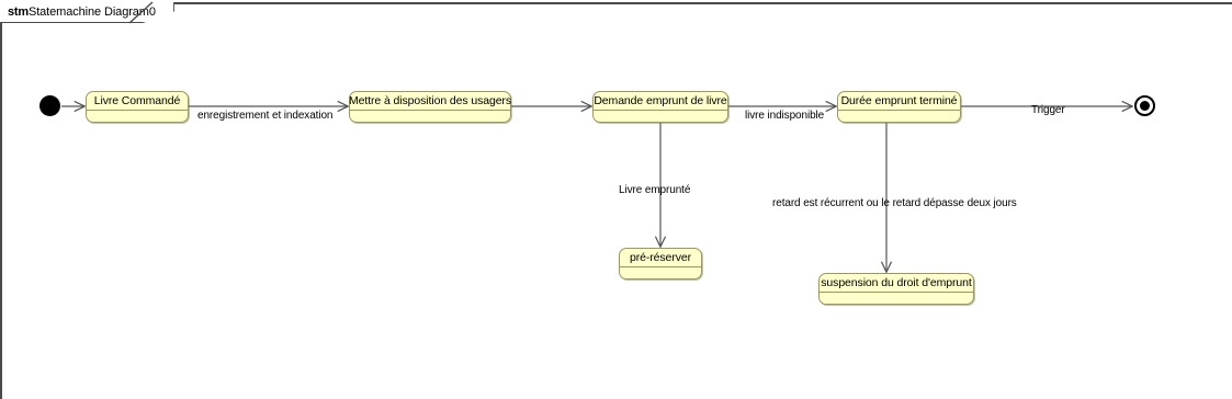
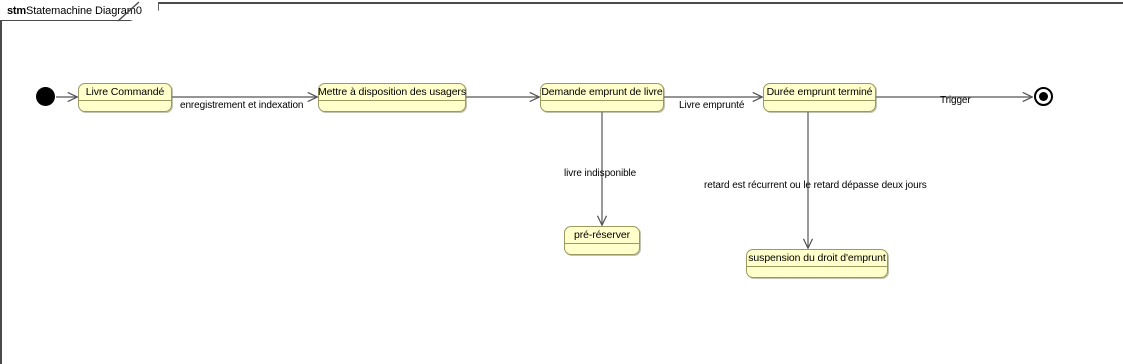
  stm
  Statemachine Diagram0
  Livre Commandé
  Mettre à disposition des usagers
  Demande emprunt de livre
  Durée emprunt terminé
  pré-réserver
  suspension du droit d'emprunt
  enregistrement et indexation
- livre indisponible
+ Livre emprunté
  Trigger
- Livre emprunté
+ livre indisponible
  retard est récurrent ou le retard dépasse deux jours
